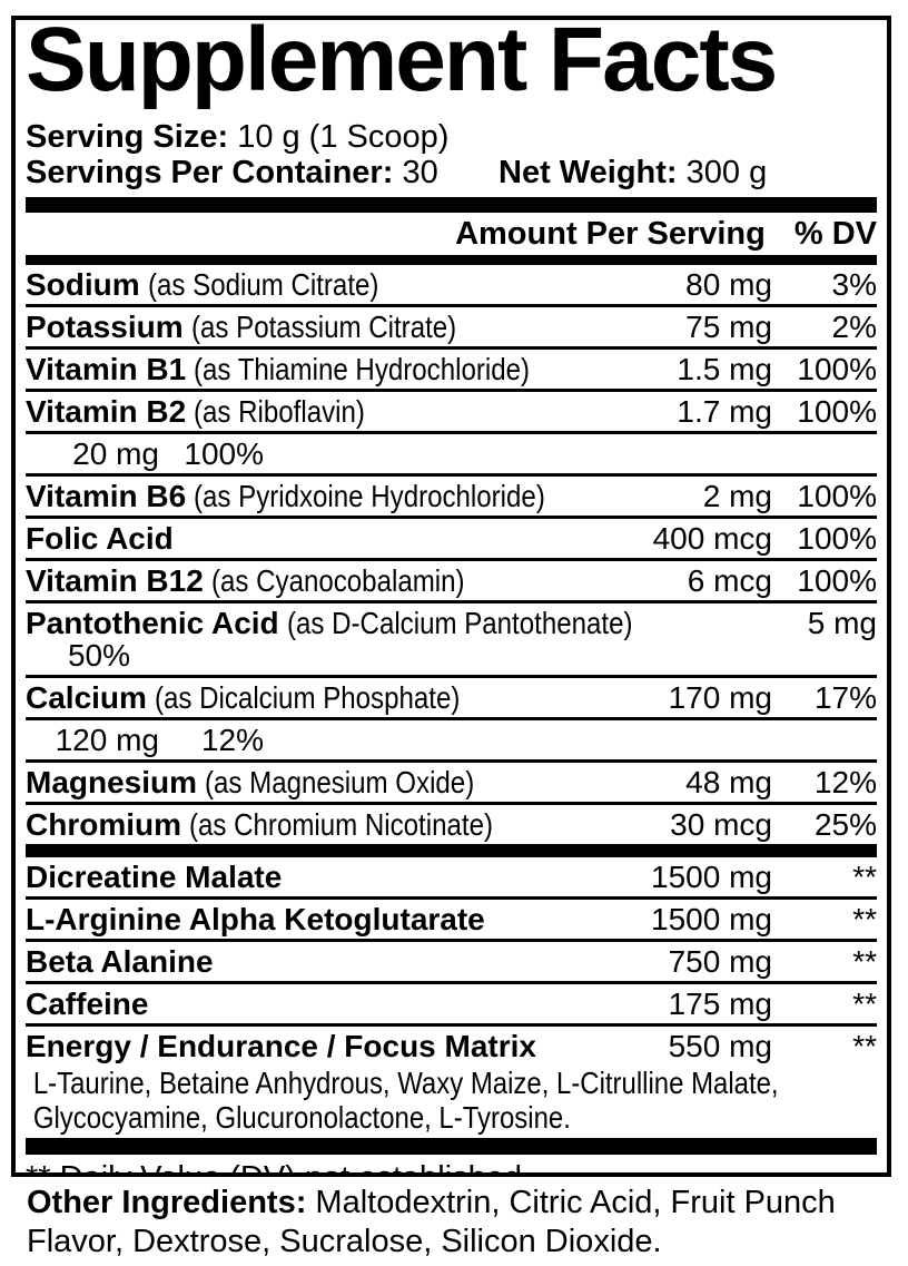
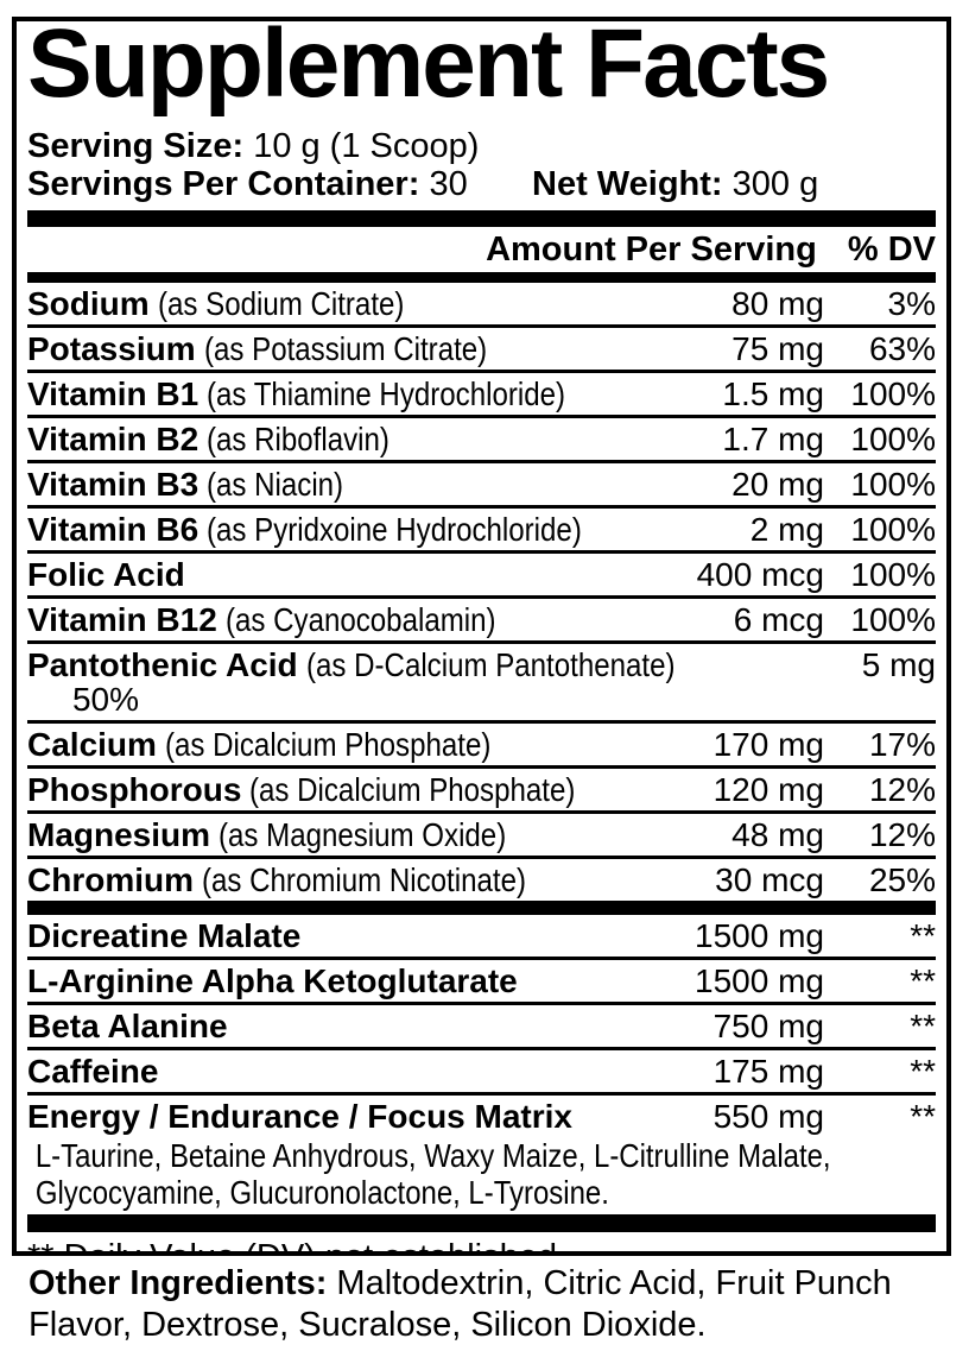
  Supplement Facts
  Serving Size: 10 g (1 Scoop)
  Servings Per Container: 30
  Net Weight: 300 g
  Amount Per Serving
  % DV
  Sodium (as Sodium Citrate)
  80 mg
  3%
  Potassium (as Potassium Citrate)
  75 mg
- 2%
+ 63%
  Vitamin B1 (as Thiamine Hydrochloride)
  1.5 mg
  100%
  Vitamin B2 (as Riboflavin)
  1.7 mg
  100%
+ Vitamin B3 (as Niacin)
  20 mg
  100%
  Vitamin B6 (as Pyridxoine Hydrochloride)
  2 mg
  100%
  Folic Acid
  400 mcg
  100%
  Vitamin B12 (as Cyanocobalamin)
  6 mcg
  100%
  Pantothenic Acid (as D-Calcium Pantothenate)
  5 mg
  50%
  Calcium (as Dicalcium Phosphate)
  170 mg
  17%
+ Phosphorous (as Dicalcium Phosphate)
  120 mg
  12%
  Magnesium (as Magnesium Oxide)
  48 mg
  12%
  Chromium (as Chromium Nicotinate)
  30 mcg
  25%
  Dicreatine Malate
  1500 mg
  **
  L-Arginine Alpha Ketoglutarate
  1500 mg
  **
  Beta Alanine
  750 mg
  **
  Caffeine
  175 mg
  **
  Energy / Endurance / Focus Matrix
  550 mg
  **
  L-Taurine, Betaine Anhydrous, Waxy Maize, L-Citrulline Malate, Glycocyamine, Glucuronolactone, L-Tyrosine.
  Other Ingredients: Maltodextrin, Citric Acid, Fruit Punch Flavor, Dextrose, Sucralose, Silicon Dioxide.
